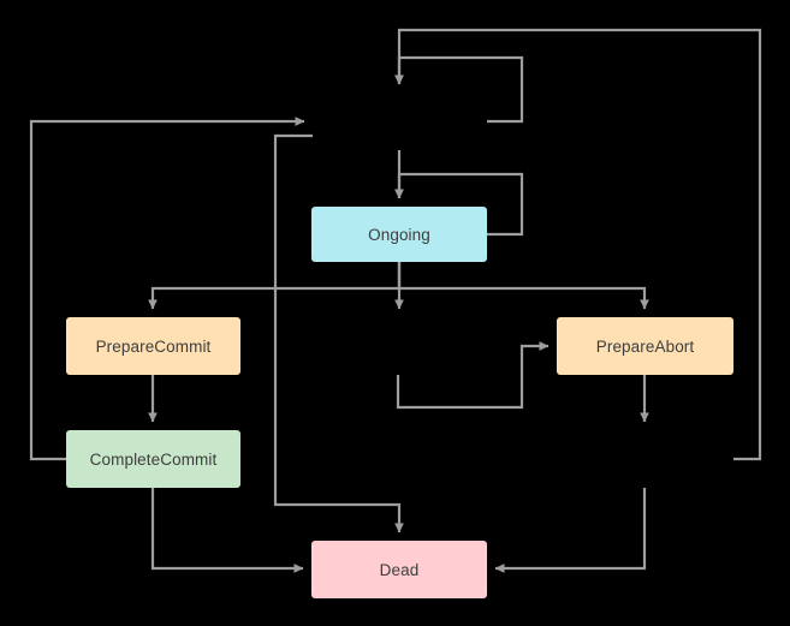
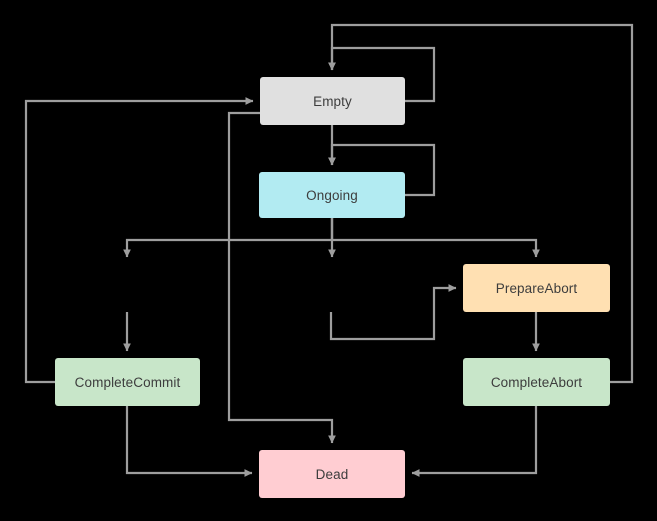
+ Empty
  Ongoing
- PrepareCommit
  PrepareAbort
  CompleteCommit
+ CompleteAbort
  Dead
